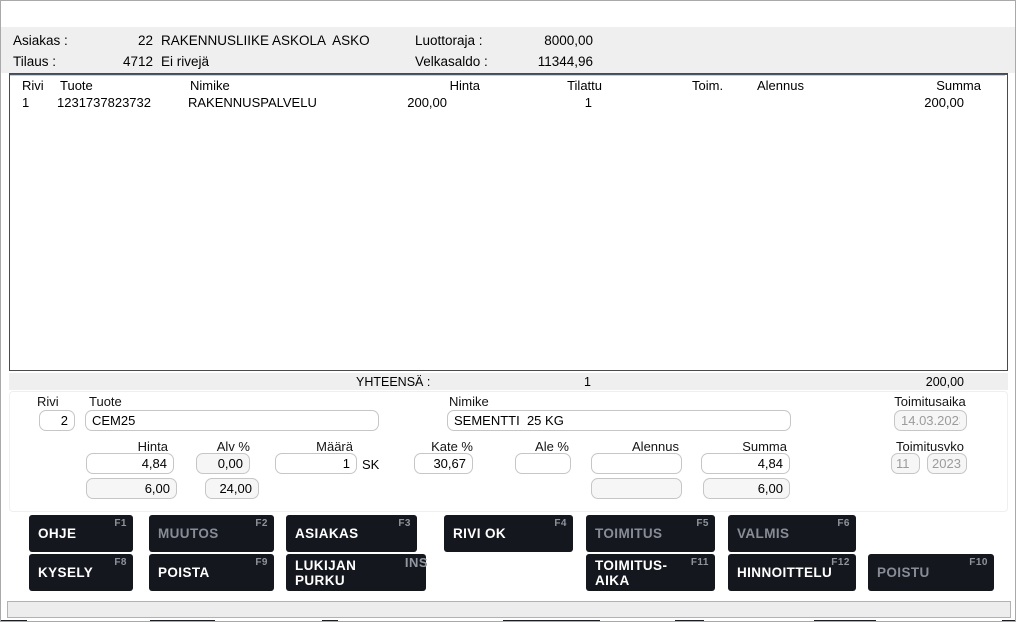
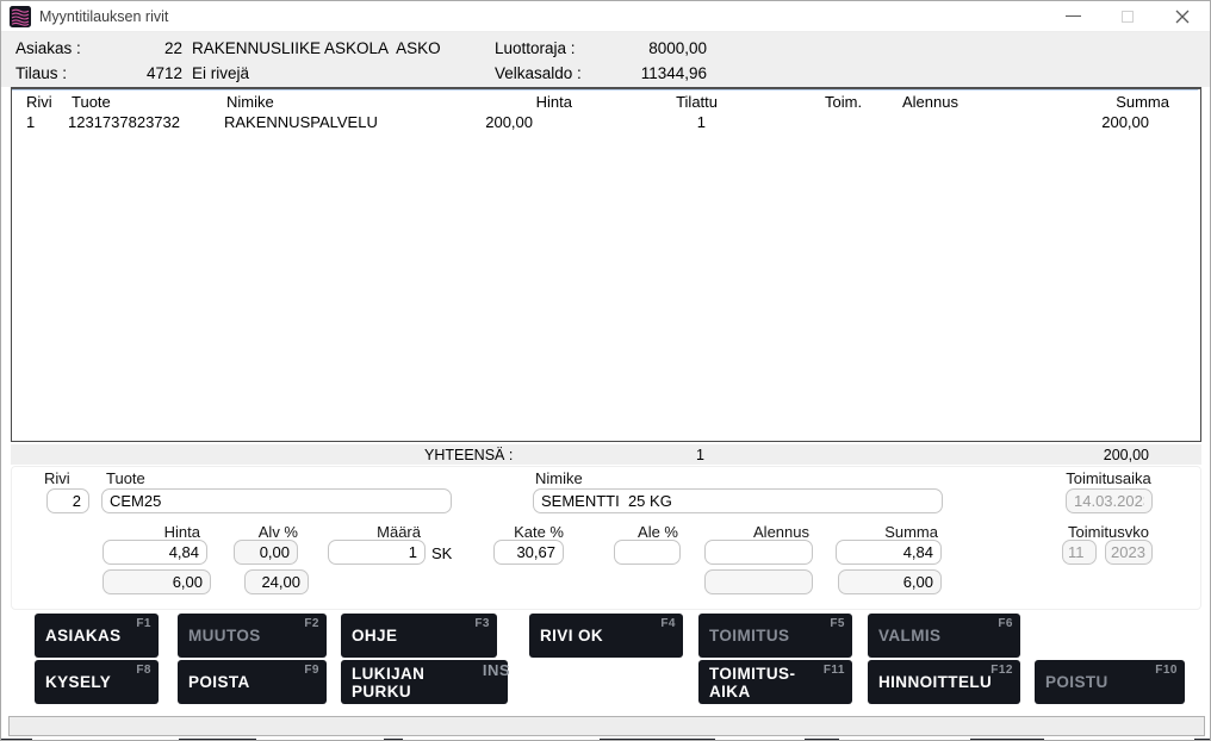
+ Myyntitilauksen rivit
  Asiakas :
  22
  RAKENNUSLIIKE ASKOLA ASKO
  Luottoraja :
  8000,00
  Tilaus :
  4712
  Ei rivejä
  Velkasaldo :
  11344,96
  Rivi
  Tuote
  Nimike
  Hinta
  Tilattu
  Toim.
  Alennus
  Summa
  1
  1231737823732
  RAKENNUSPALVELU
  200,00
  1
  200,00
  YHTEENSÄ :
  1
  200,00
  Rivi
  Tuote
  Nimike
  Toimitusaika
  2
  CEM25
  SEMENTTI 25 KG
  14.03.202
  Hinta
  Alv %
  Määrä
  Kate %
  Ale %
  Alennus
  Summa
  Toimitusvko
  4,84
  0,00
  1
  SK
  30,67
  4,84
  11
  2023
  6,00
  24,00
  6,00
- OHJE
+ ASIAKAS
  F1
  MUUTOS
  F2
- ASIAKAS
+ OHJE
  F3
  RIVI OK
  F4
  TOIMITUS
  F5
  VALMIS
  F6
  KYSELY
  F8
  POISTA
  F9
  LUKIJAN
  PURKU
  INS
  TOIMITUS-
  AIKA
  F11
  HINNOITTELU
  F12
  POISTU
  F10
